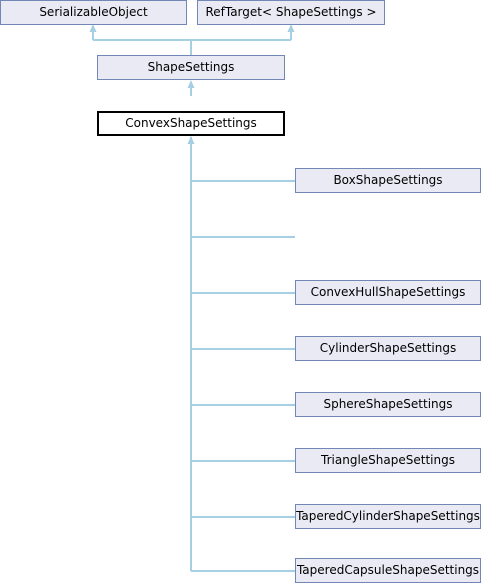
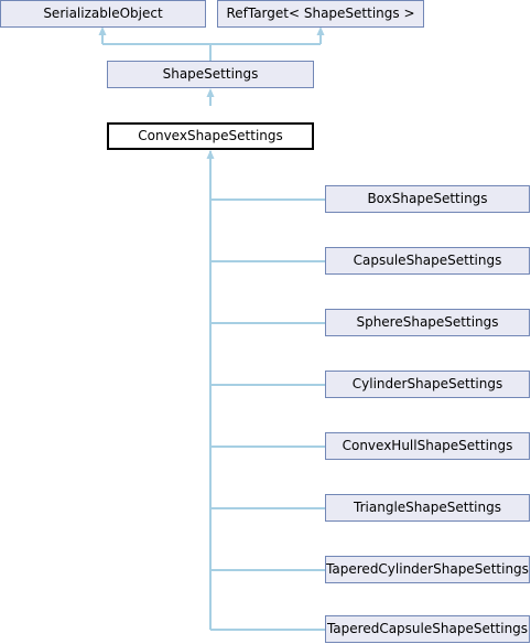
  SerializableObject
  RefTarget< ShapeSettings >
  ShapeSettings
  ConvexShapeSettings
  BoxShapeSettings
+ CapsuleShapeSettings
- ConvexHullShapeSettings
+ SphereShapeSettings
  CylinderShapeSettings
- SphereShapeSettings
+ ConvexHullShapeSettings
  TriangleShapeSettings
  TaperedCylinderShapeSettings
  TaperedCapsuleShapeSettings
